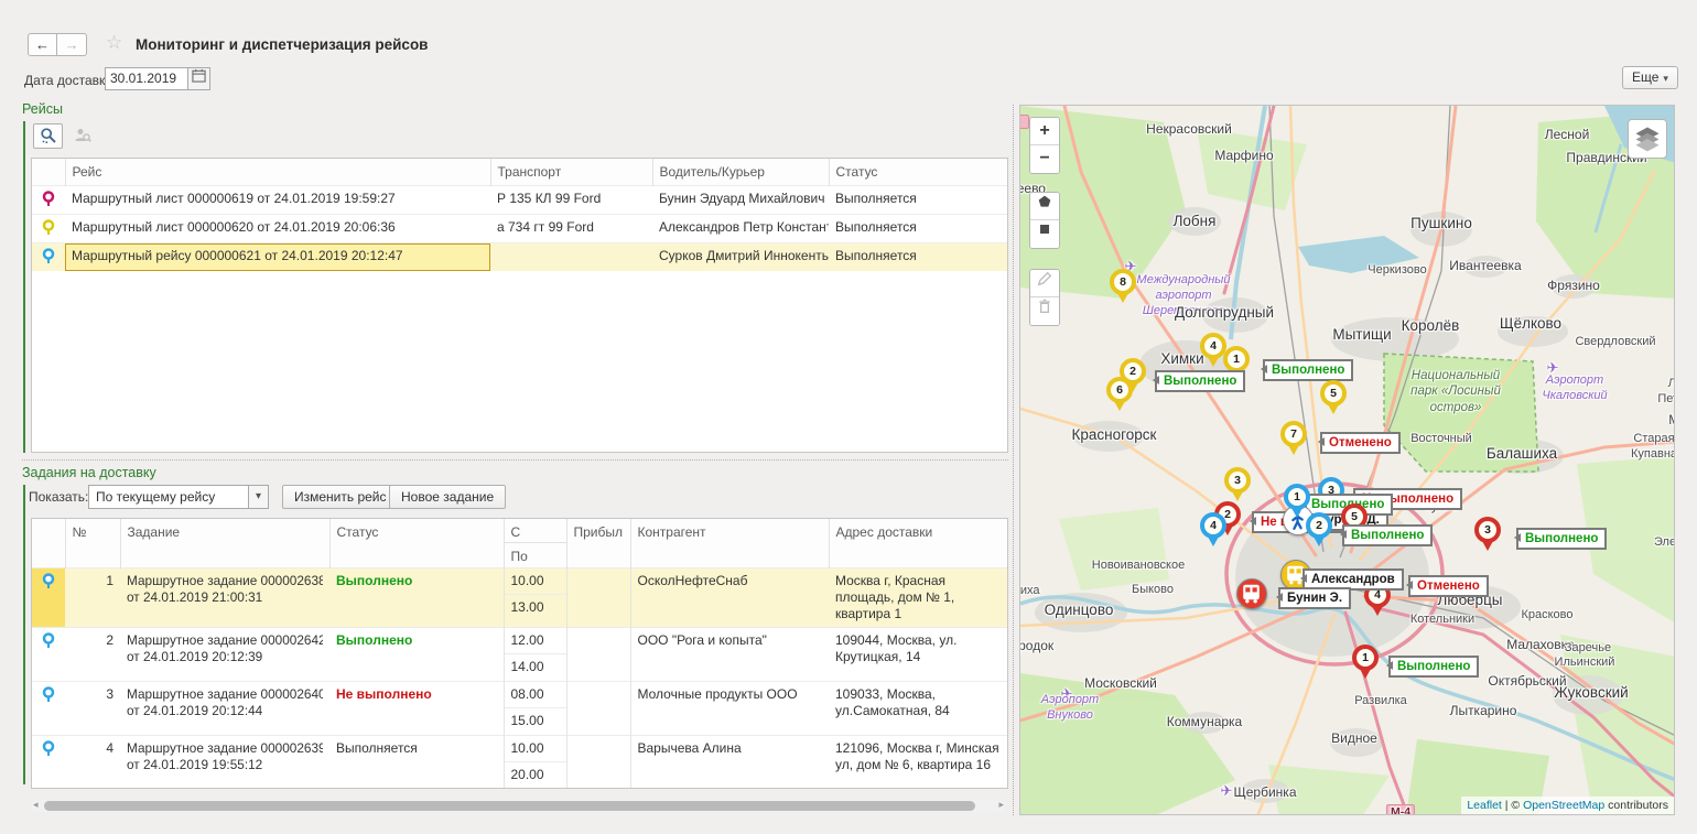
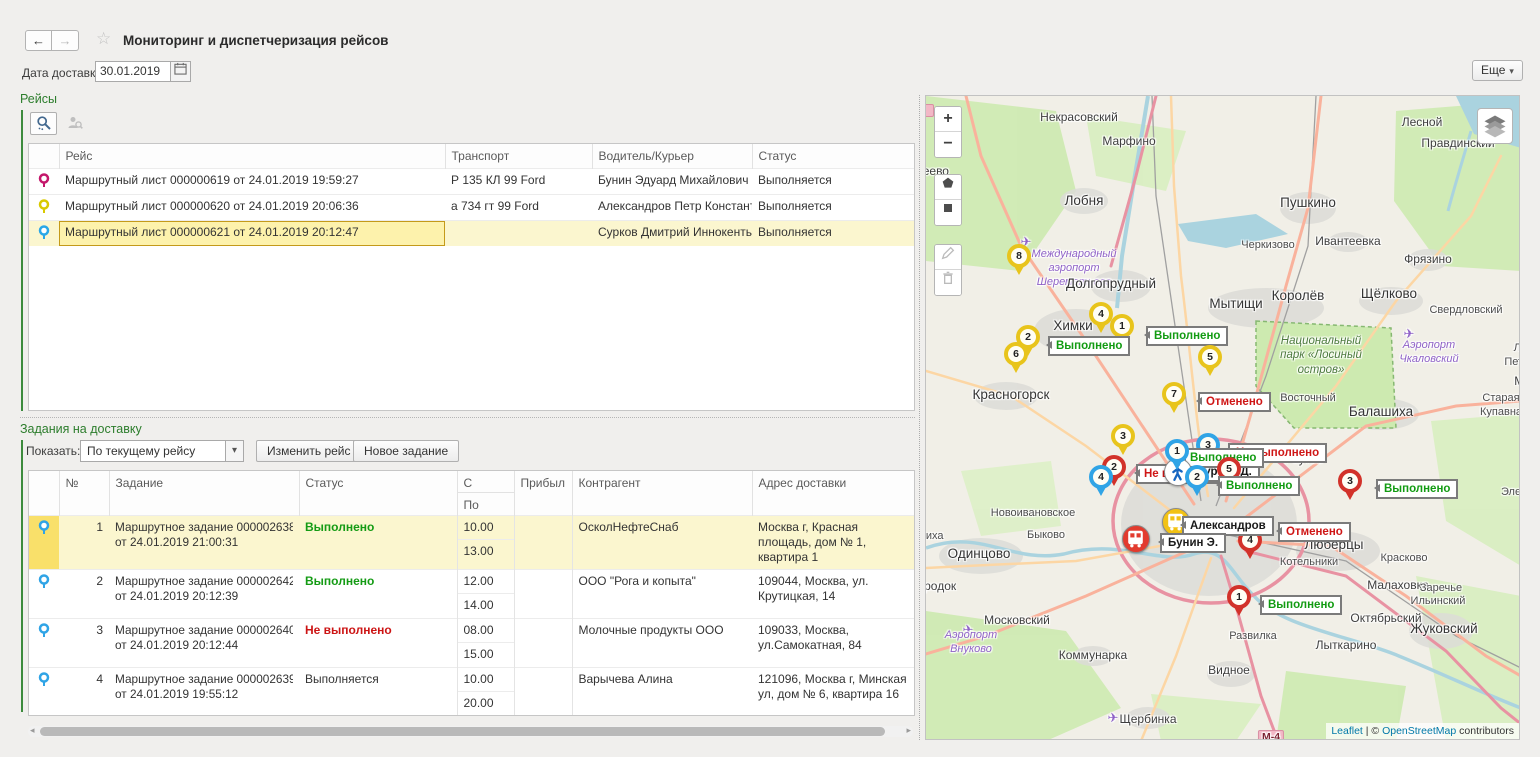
  ←
  →
  ☆
  Мониторинг и диспетчеризация рейсов
  Дата доставк
  30.01.2019
  Еще ▾
  Рейсы
  	Рейс	Транспорт	Водитель/Курьер	Статус
  	Маршрутный лист 000000619 от 24.01.2019 19:59:27	Р 135 КЛ 99 Ford	Бунин Эдуард Михайлович	Выполняется
  	Маршрутный лист 000000620 от 24.01.2019 20:06:36	а 734 гт 99 Ford	Александров Петр Констан	Выполняется
- 	Маршрутный рейсу 000000621 от 24.01.2019 20:12:47		Сурков Дмитрий Иннокенть	Выполняется
+ 	Маршрутный лист 000000621 от 24.01.2019 20:12:47		Сурков Дмитрий Иннокенть	Выполняется
  Задания на доставку
  Показать:
  По текущему рейсу
  ▾
  Изменить рейс
  Новое задание
  	№	Задание	Статус	С По	Прибыл	Контрагент	Адрес доставки
  	1	Маршрутное задание 000002638от 24.01.2019 21:00:31	Выполнено	10.0013.00		ОсколНефтеСнаб	Москва г, Красная площадь, дом № 1, квартира 1
  	2	Маршрутное задание 000002642от 24.01.2019 20:12:39	Выполнено	12.0014.00		ООО "Рога и копыта"	109044, Москва, ул. Крутицкая, 14
  	3	Маршрутное задание 000002640от 24.01.2019 20:12:44	Не выполнено	08.0015.00		Молочные продукты ООО	109033, Москва, ул.Самокатная, 84
  	4	Маршрутное задание 000002639от 24.01.2019 19:55:12	Выполняется	10.0020.00		Варычева Алина	121096, Москва г, Минская ул, дом № 6, квартира 16
  ◂
  ▸
  Некрасовский
  Марфино
  Лесной
  Правдинс
  Лобня
  Пушкино
  ✈
  Международный
  аэропорт
  Шереметьево
  Черкизово
  Ивантеевка
  Фрязино
  Долгопрудный
  Королёв
  Щёлково
  Мытищи
  Свердловский
  Химки
  Национальный
  парк «Лосиный
  остров»
  ✈
  Аэропорт
  Чкаловский
  Красногорск
  Восточный
  Балашиха
  Старая Купавна
  Новоивановское
  Быково
  Одинцово
  Люберцы
  Котельники
  Красково
  Малаховка
  Заречье
  Ильинский
  Московский
  ✈
  Аэропорт
  Внуково
  Жуковский
  Октябрьский
  Лыткарино
  Коммунарка
  Видное
  Развилка
  ✈
  Щербинка
  М-4
  8
  4
  1
  Выполнено
  2
  Выполнено
  6
  5
  7
  Отменено
  3
  2
  4
  3
  ыполнено
  Выпоено
  5
  Выполнено
  2
  1
  3
  Выполнено
  4
  Александров
  Бунин Э.
  Отменено
  1
  Выполнено
  +
  −
  Leaflet | © OpenStreetMap contributors
